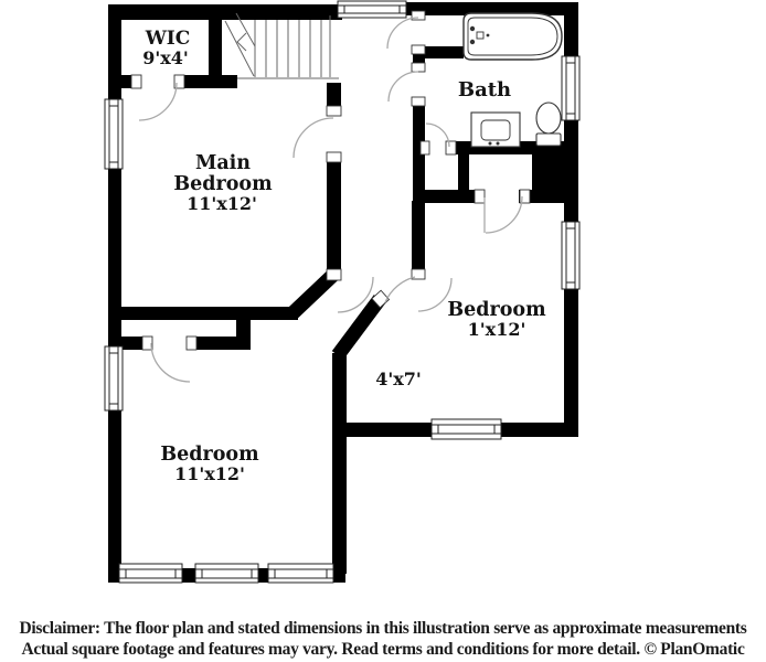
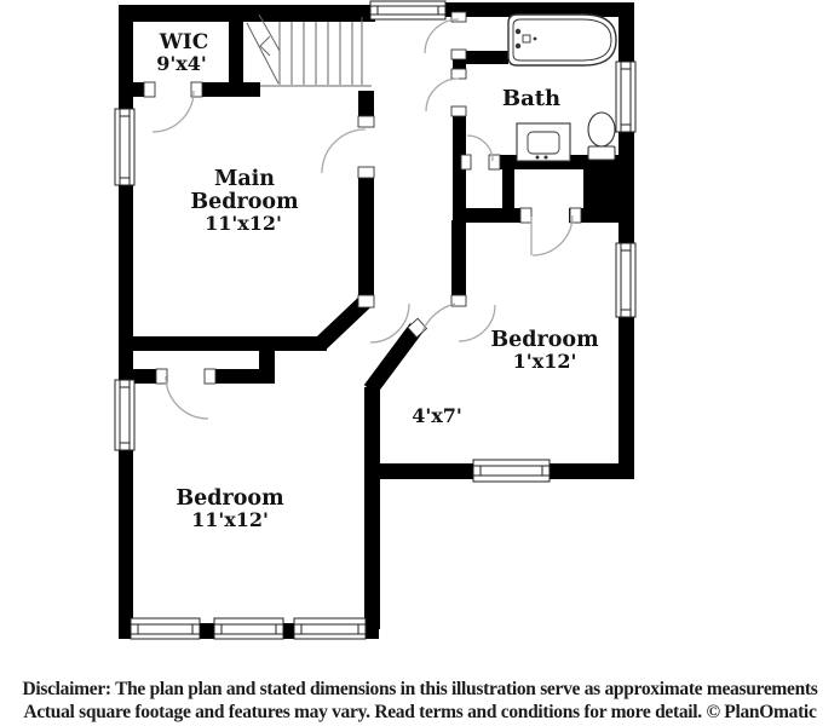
  WIC
  9'x4'
  Main
  Bedroom
  11'x12'
  Bath
  Bedroom
  1'x12'
  4'x7'
  Bedroom
  11'x12'
- Disclaimer: The floor plan and stated dimensions in this illustration serve as approximate measurements
+ Disclaimer: The plan plan and stated dimensions in this illustration serve as approximate measurements
  Actual square footage and features may vary. Read terms and conditions for more detail. © PlanOmatic
